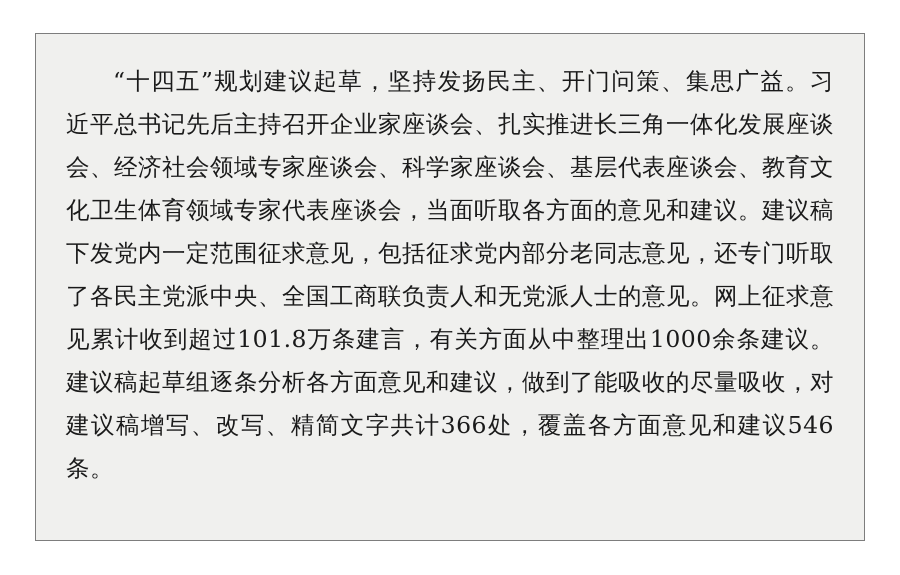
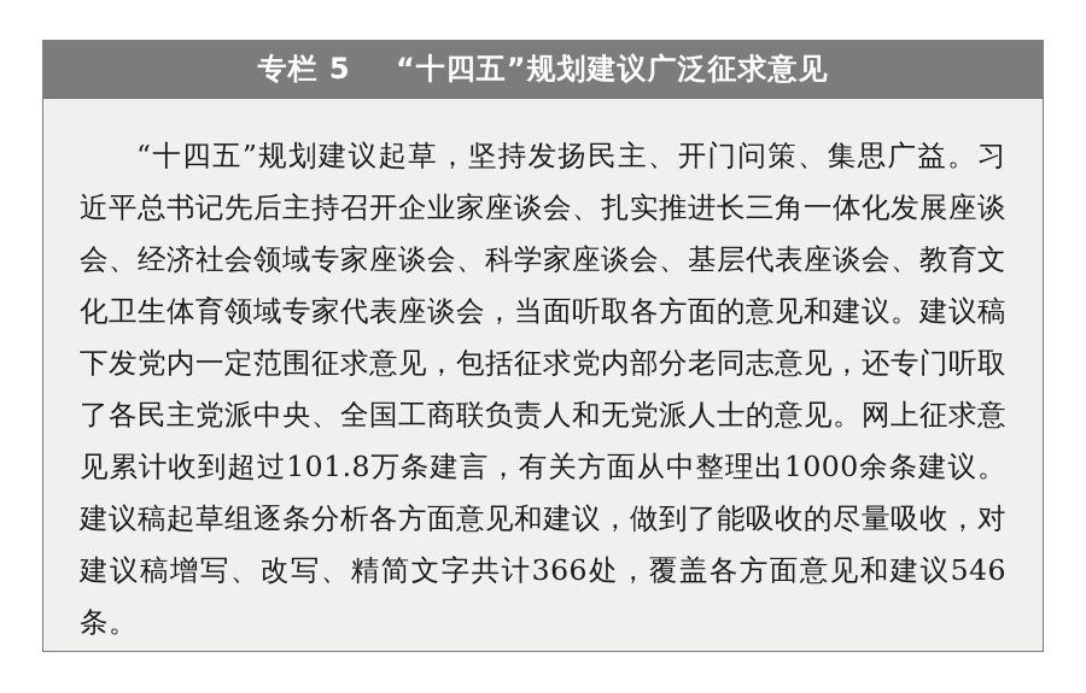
+ 专栏 5 “十四五”规划建议广泛征求意见
  “十四五”规划建议起草，坚持发扬民主、开门问策、集思广益。习近平总书记先后主持召开企业家座谈会、扎实推进长三角一体化发展座谈会、经济社会领域专家座谈会、科学家座谈会、基层代表座谈会、教育文化卫生体育领域专家代表座谈会，当面听取各方面的意见和建议。建议稿下发党内一定范围征求意见，包括征求党内部分老同志意见，还专门听取了各民主党派中央、全国工商联负责人和无党派人士的意见。网上征求意见累计收到超过101.8万条建言，有关方面从中整理出1000余条建议。建议稿起草组逐条分析各方面意见和建议，做到了能吸收的尽量吸收，对建议稿增写、改写、精简文字共计366处，覆盖各方面意见和建议546条。
